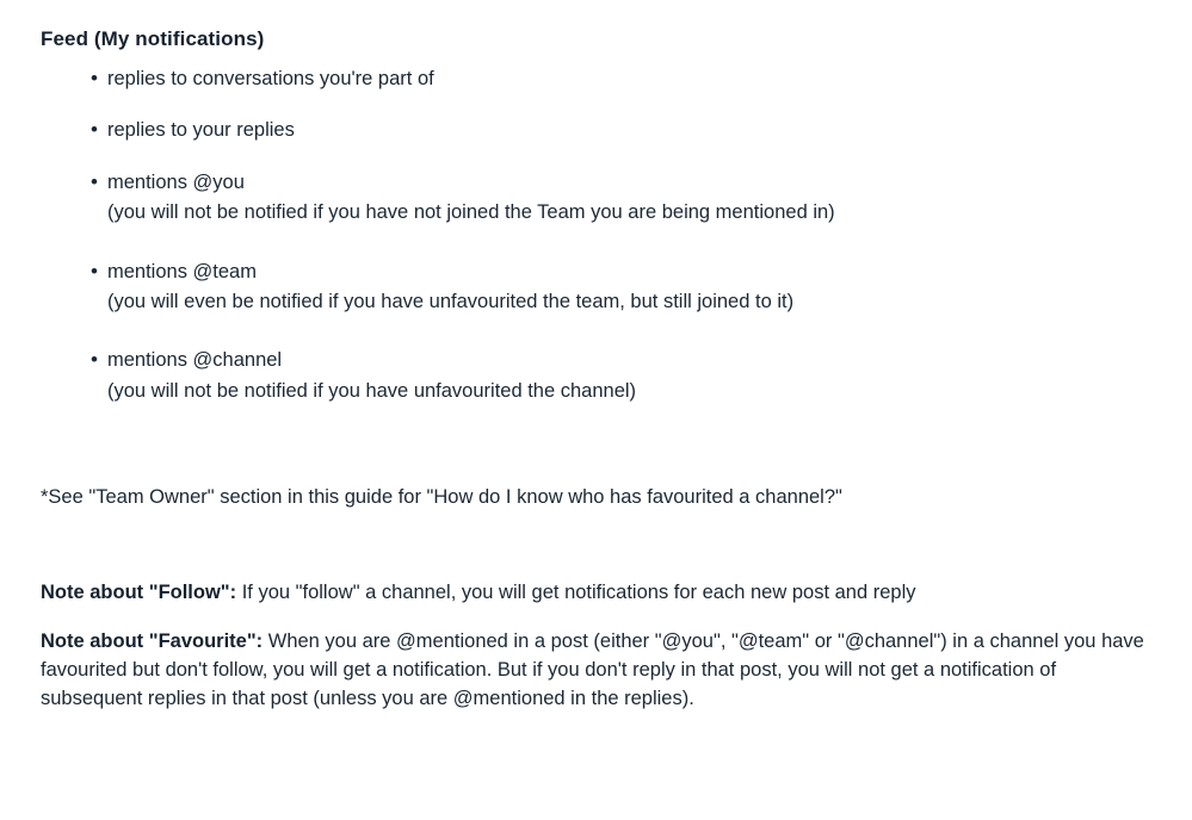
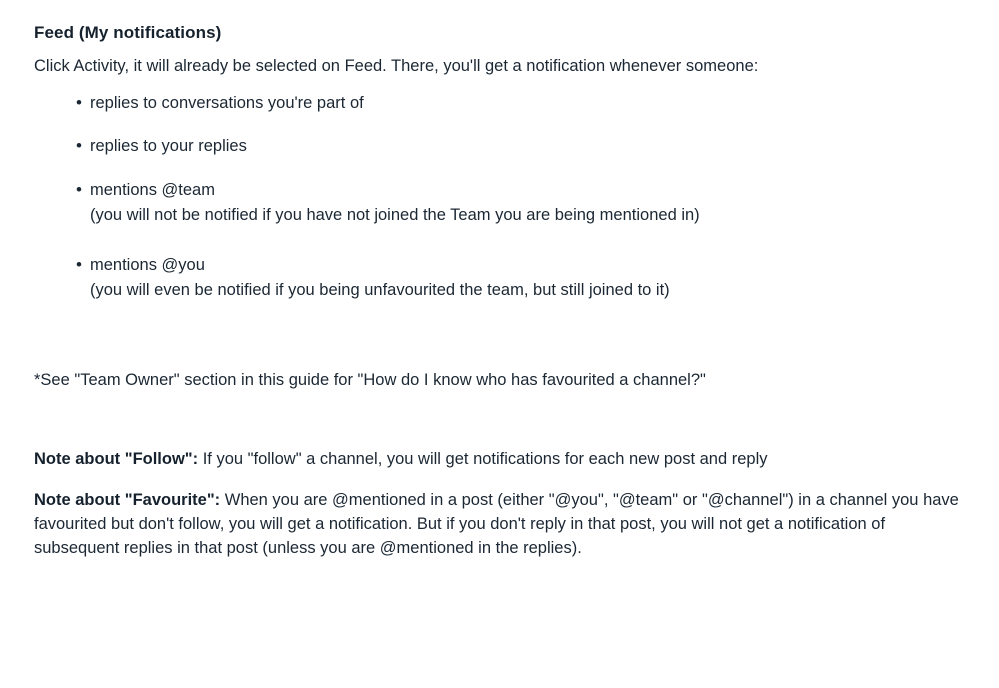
  Feed (My notifications)
+ Click Activity, it will already be selected on Feed. There, you'll get a notification whenever someone:
  replies to conversations you're part of
  replies to your replies
- mentions @you
+ mentions @team
  (you will not be notified if you have not joined the Team you are being mentioned in)
- mentions @team
+ mentions @you
- (you will even be notified if you have unfavourited the team, but still joined to it)
+ (you will even be notified if you being unfavourited the team, but still joined to it)
- mentions @channel
- (you will not be notified if you have unfavourited the channel)
  *See "Team Owner" section in this guide for "How do I know who has favourited a channel?"
  Note about "Follow": If you "follow" a channel, you will get notifications for each new post and reply
  Note about "Favourite": When you are @mentioned in a post (either "@you", "@team" or "@channel") in a channel you have favourited but don't follow, you will get a notification. But if you don't reply in that post, you will not get a notification of subsequent replies in that post (unless you are @mentioned in the replies).
